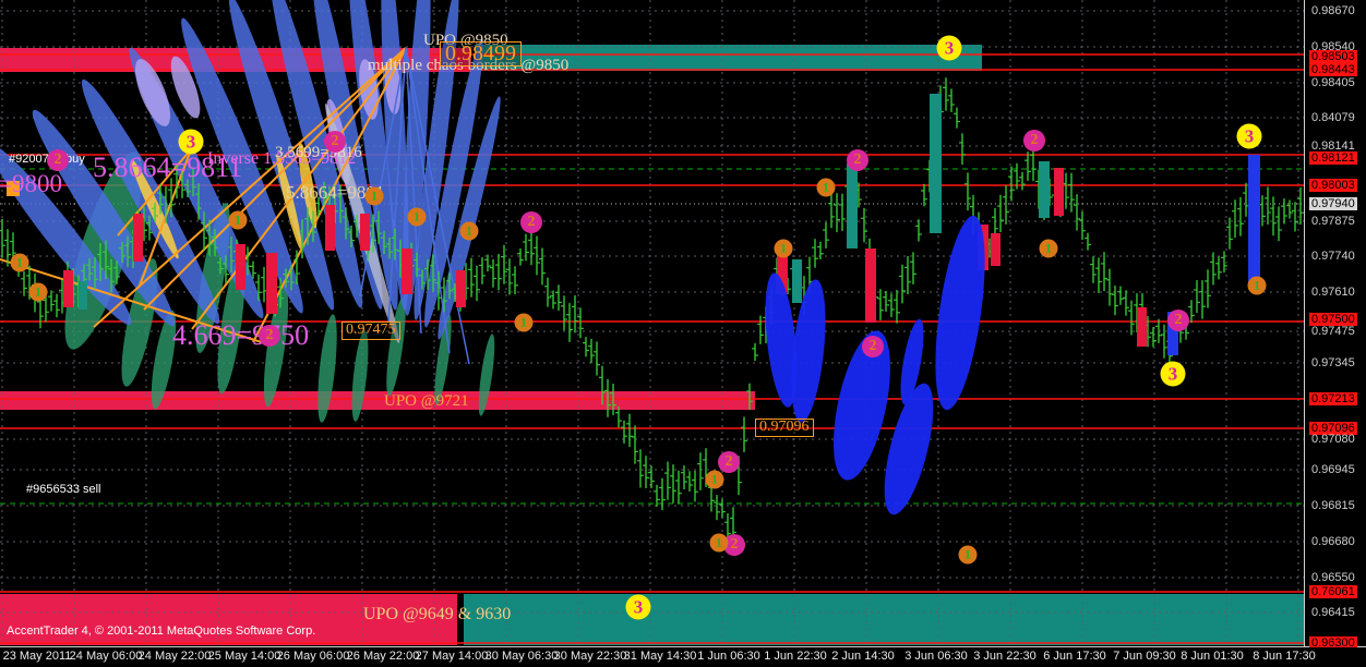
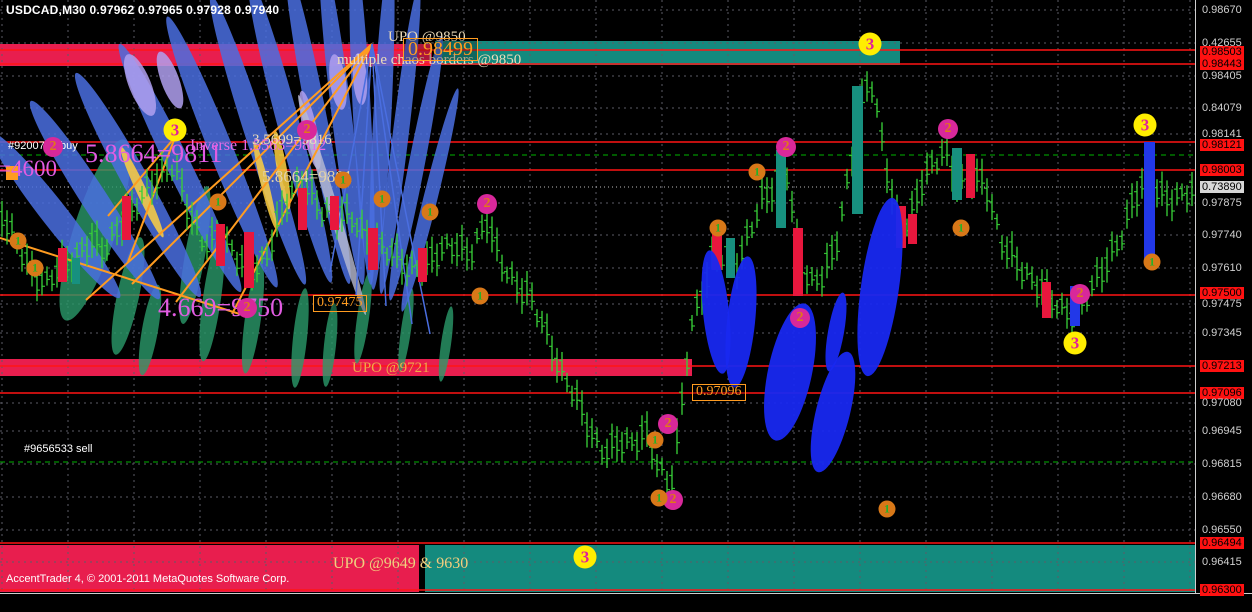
+ USDCAD,M30 0.97962 0.97965 0.97928 0.97940
  UPO @9850
  multiple chaos borders @9850
  0.98499
  Inverse 1.5563=9812
  5.8664=9811
  3.5699=9816
  5.8664=98
- =9800
+ =4600
  4.669=50
  0.97475
  UPO @9721
  0.97096
  UPO @9649 & 9630
  #92007 buy
  #9656533 sell
  AccentTrader 4, © 2001-2011 MetaQuotes Software Corp.
  3
  3
  3
  3
  3
  2
  2
  2
  2
  2
  2
  2
  2
  2
  2
  1
  1
  1
  1
  1
  1
  1
  1
  1
  1
  1
  1
  1
  1
  0.98670
- 0.98540
+ 0.42655
  0.98503
  0.98443
  0.98405
  0.84079
  0.98141
  0.98121
  0.98003
- 0.97940
+ 0.73890
  0.97875
  0.97740
  0.97610
  0.97500
  0.97475
  0.97345
  0.97213
  0.97096
  0.97080
  0.96945
  0.96815
  0.96680
  0.96550
- 0.76061
+ 0.96494
  0.96415
  0.96300
- 23 May 2011
- 24 May 06:00
- 24 May 22:00
- 25 May 14:00
- 26 May 06:00
- 26 May 22:00
- 27 May 14:00
- 30 May 06:30
- 30 May 22:30
- 31 May 14:30
- 1 Jun 06:30
- 1 Jun 22:30
- 2 Jun 14:30
- 3 Jun 06:30
- 3 Jun 22:30
- 6 Jun 17:30
- 7 Jun 09:30
- 8 Jun 01:30
- 8 Jun 17:30
